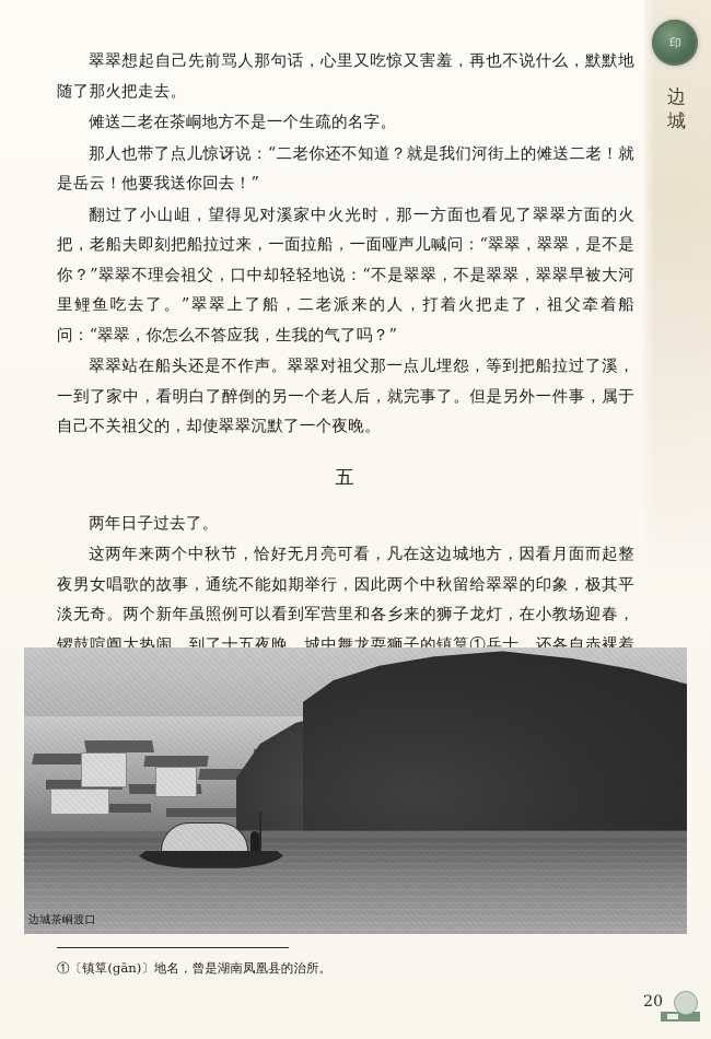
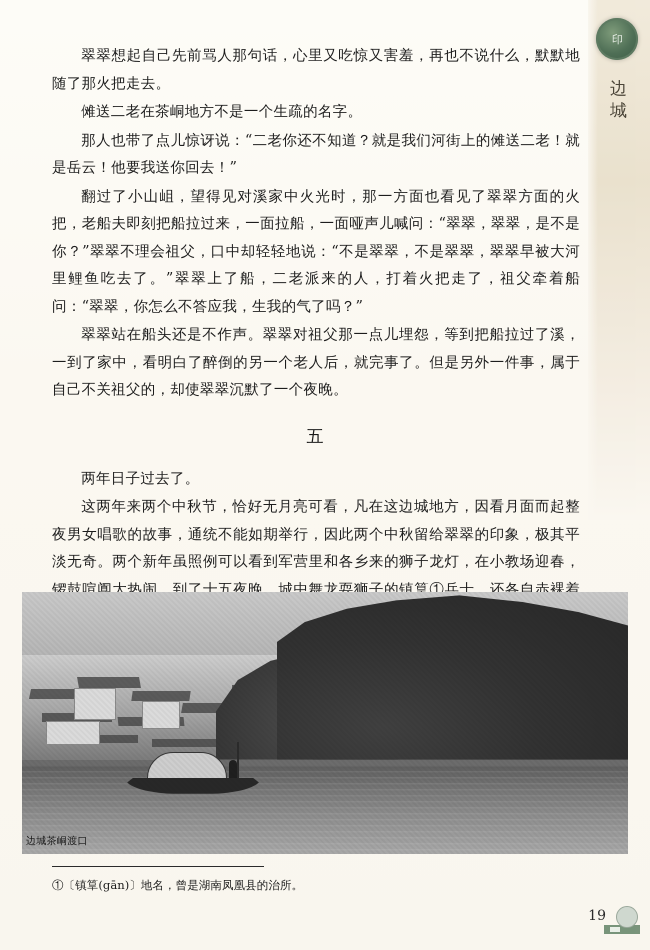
  印
  边城
  翠翠想起自己先前骂人那句话，心里又吃惊又害羞，再也不说什么，默默地随了那火把走去。
  傩送二老在茶峒地方不是一个生疏的名字。
  那人也带了点儿惊讶说：“二老你还不知道？就是我们河街上的傩送二老！就是岳云！他要我送你回去！”
  翻过了小山岨，望得见对溪家中火光时，那一方面也看见了翠翠方面的火把，老船夫即刻把船拉过来，一面拉船，一面哑声儿喊问：“翠翠，翠翠，是不是你？”翠翠不理会祖父，口中却轻轻地说：“不是翠翠，不是翠翠，翠翠早被大河里鲤鱼吃去了。”翠翠上了船，二老派来的人，打着火把走了，祖父牵着船问：“翠翠，你怎么不答应我，生我的气了吗？”
  翠翠站在船头还是不作声。翠翠对祖父那一点儿埋怨，等到把船拉过了溪，一到了家中，看明白了醉倒的另一个老人后，就完事了。但是另外一件事，属于自己不关祖父的，却使翠翠沉默了一个夜晚。
  五
  两年日子过去了。
  边城茶峒渡口
  ①〔镇筸(gān)〕地名，曾是湖南凤凰县的治所。
- 20
+ 19
